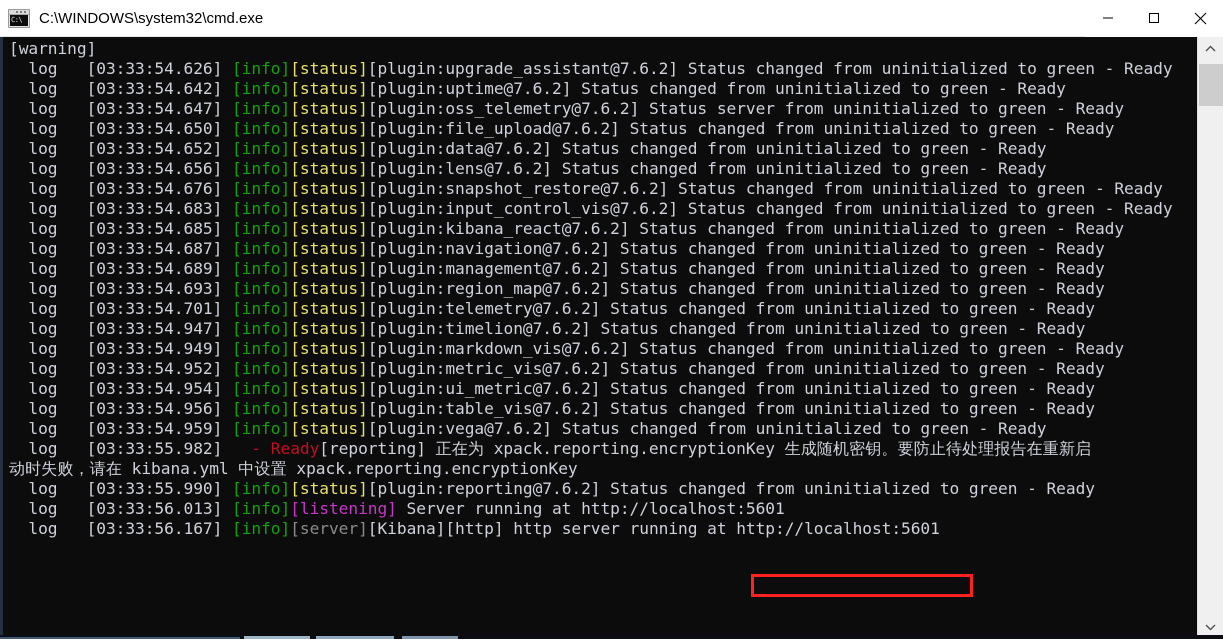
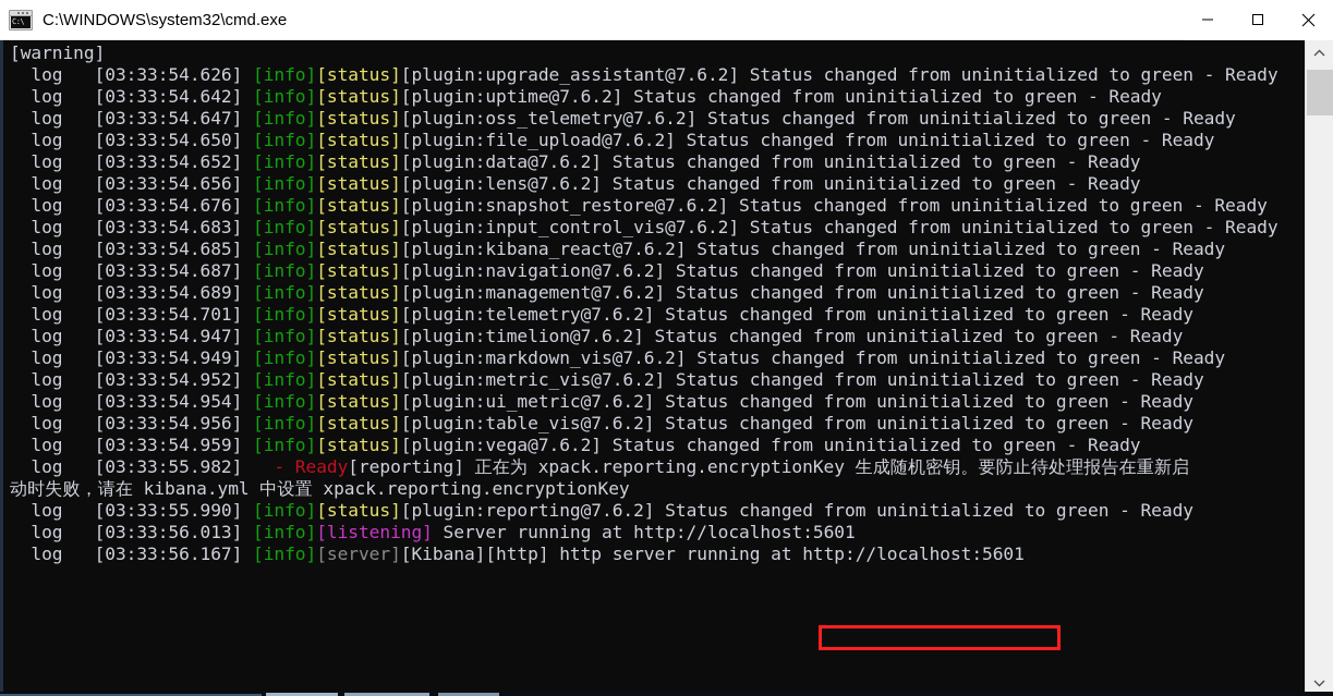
  C:\
  C:\WINDOWS\system32\cmd.exe
  [warning]
  log [03:33:54.626] [info][status][plugin:upgrade_assistant@7.6.2] Status changed from uninitialized to green - Ready
  log [03:33:54.642] [info][status][plugin:uptime@7.6.2] Status changed from uninitialized to green - Ready
- log [03:33:54.647] [info][status][plugin:oss_telemetry@7.6.2] Status server from uninitialized to green - Ready
+ log [03:33:54.647] [info][status][plugin:oss_telemetry@7.6.2] Status changed from uninitialized to green - Ready
  log [03:33:54.650] [info][status][plugin:file_upload@7.6.2] Status changed from uninitialized to green - Ready
  log [03:33:54.652] [info][status][plugin:data@7.6.2] Status changed from uninitialized to green - Ready
  log [03:33:54.656] [info][status][plugin:lens@7.6.2] Status changed from uninitialized to green - Ready
  log [03:33:54.676] [info][status][plugin:snapshot_restore@7.6.2] Status changed from uninitialized to green - Ready
  log [03:33:54.683] [info][status][plugin:input_control_vis@7.6.2] Status changed from uninitialized to green - Ready
  log [03:33:54.685] [info][status][plugin:kibana_react@7.6.2] Status changed from uninitialized to green - Ready
  log [03:33:54.687] [info][status][plugin:navigation@7.6.2] Status changed from uninitialized to green - Ready
  log [03:33:54.689] [info][status][plugin:management@7.6.2] Status changed from uninitialized to green - Ready
- log [03:33:54.693] [info][status][plugin:region_map@7.6.2] Status changed from uninitialized to green - Ready
  log [03:33:54.701] [info][status][plugin:telemetry@7.6.2] Status changed from uninitialized to green - Ready
  log [03:33:54.947] [info][status][plugin:timelion@7.6.2] Status changed from uninitialized to green - Ready
  log [03:33:54.949] [info][status][plugin:markdown_vis@7.6.2] Status changed from uninitialized to green - Ready
  log [03:33:54.952] [info][status][plugin:metric_vis@7.6.2] Status changed from uninitialized to green - Ready
  log [03:33:54.954] [info][status][plugin:ui_metric@7.6.2] Status changed from uninitialized to green - Ready
  log [03:33:54.956] [info][status][plugin:table_vis@7.6.2] Status changed from uninitialized to green - Ready
  log [03:33:54.959] [info][status][plugin:vega@7.6.2] Status changed from uninitialized to green - Ready
  log [03:33:55.982] - Ready[reporting] 正在为 xpack.reporting.encryptionKey 生成随机密钥。要防止待处理报告在重新启
  动时失败，请在 kibana.yml 中设置 xpack.reporting.encryptionKey
  log [03:33:55.990] [info][status][plugin:reporting@7.6.2] Status changed from uninitialized to green - Ready
  log [03:33:56.013] [info][listening] Server running at http://localhost:5601
  log [03:33:56.167] [info][server][Kibana][http] http server running at http://localhost:5601
